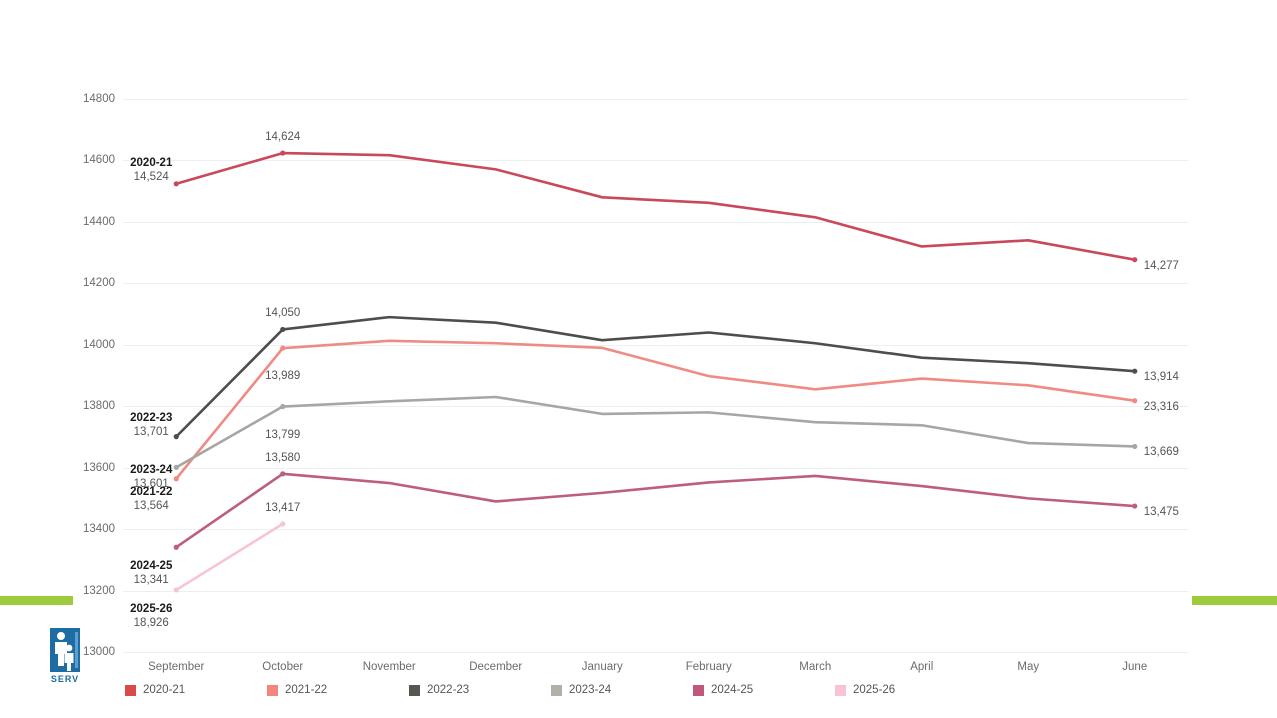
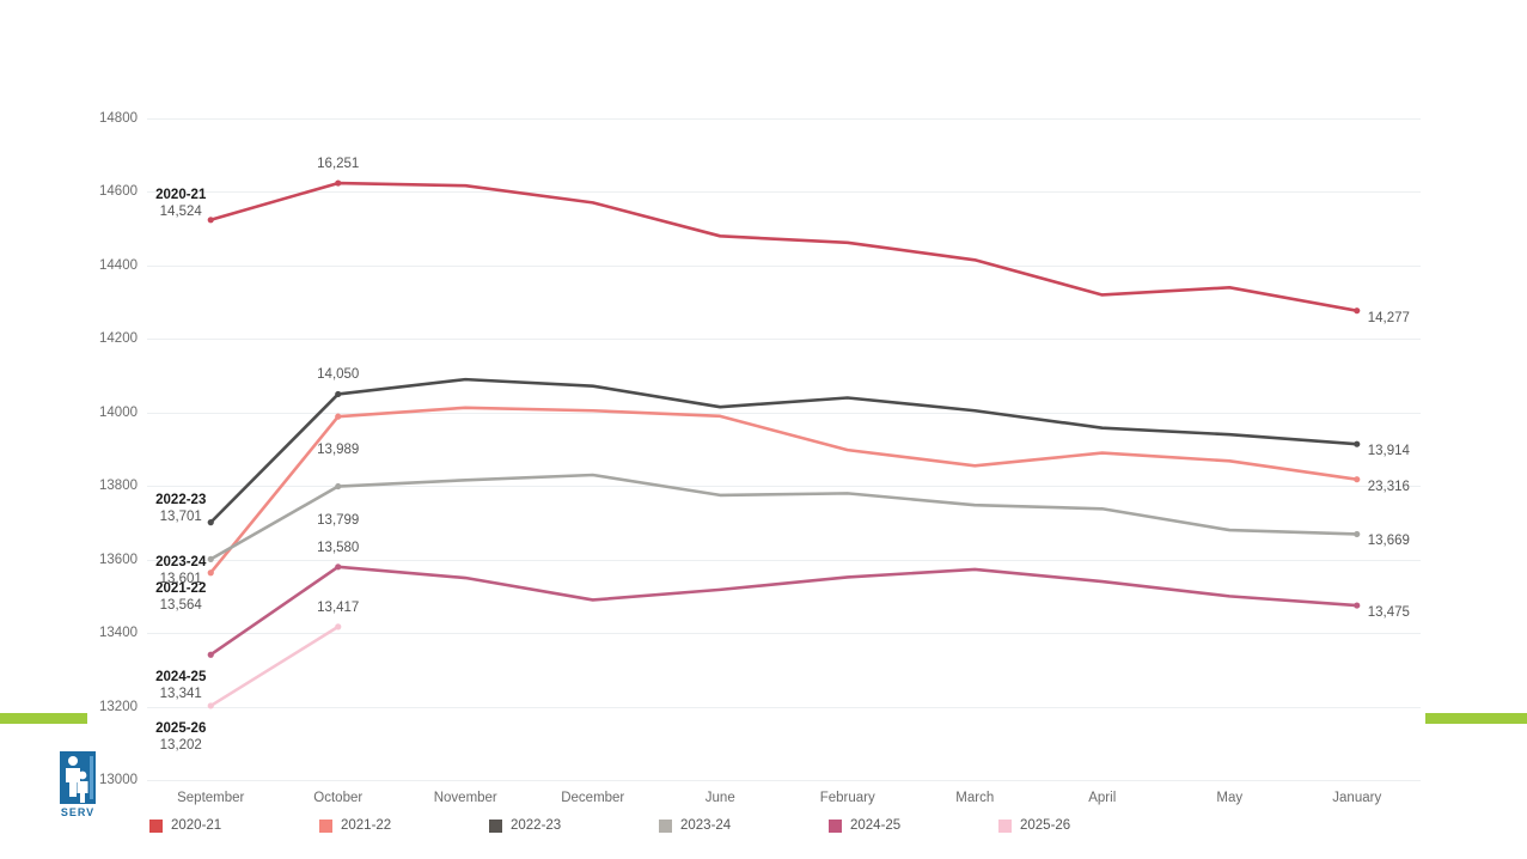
  SERV
  14800
  14600
  14400
  14200
  14000
  13800
  13600
  13400
  13200
  13000
  September
  October
  November
  December
- January
+ June
  February
  March
  April
  May
- June
+ January
  2020-21
  14,524
  2021-22
  13,564
  2022-23
  13,701
  2023-24
  13,601
  2024-25
  13,341
  2025-26
- 18,926
+ 13,202
- 14,624
+ 16,251
  13,989
  14,050
  13,799
  13,580
  13,417
  14,277
  23,316
  13,914
  13,669
  13,475
  2020-21
  2021-22
  2022-23
  2023-24
  2024-25
  2025-26
